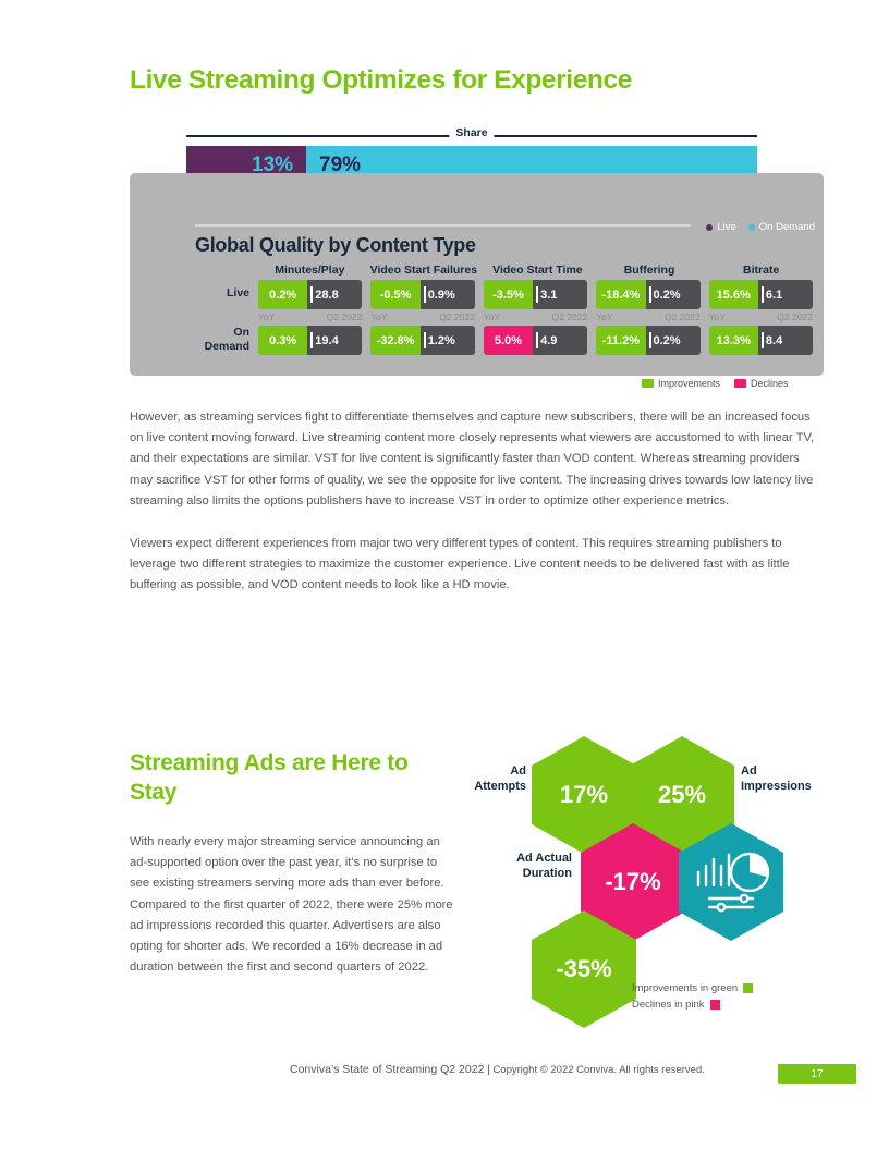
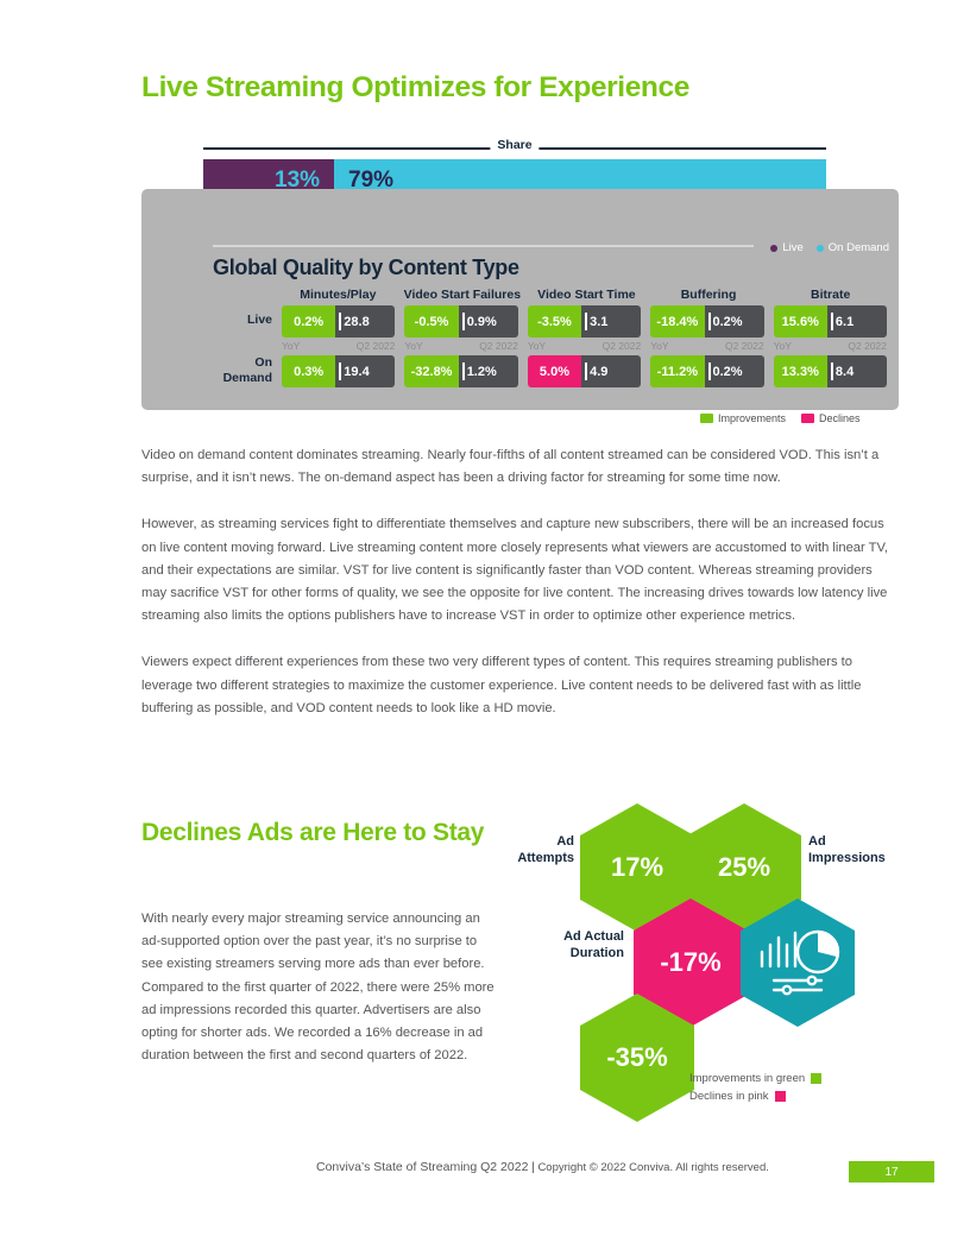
  Live Streaming Optimizes for Experience
  Share
  13%
  79%
  Live
  On Demand
  Global Quality by Content Type
  Minutes/Play
  Video Start Failures
  Video Start Time
  Buffering
  Bitrate
  Live
  0.2%
  28.8
  -0.5%
  0.9%
  -3.5%
  3.1
  -18.4%
  0.2%
  15.6%
  6.1
  YoY
  Q2 2022
  YoY
  Q2 2022
  YoY
  Q2 2022
  YoY
  Q2 2022
  YoY
  Q2 2022
  On
  Demand
  0.3%
  19.4
  -32.8%
  1.2%
  5.0%
  4.9
  -11.2%
  0.2%
  13.3%
  8.4
  Improvements
  Declines
+ Video on demand content dominates streaming. Nearly four-fifths of all content streamed can be considered VOD. This isn’t a surprise, and it isn’t news. The on-demand aspect has been a driving factor for streaming for some time now.
  However, as streaming services fight to differentiate themselves and capture new subscribers, there will be an increased focus on live content moving forward. Live streaming content more closely represents what viewers are accustomed to with linear TV, and their expectations are similar. VST for live content is significantly faster than VOD content. Whereas streaming providers may sacrifice VST for other forms of quality, we see the opposite for live content. The increasing drives towards low latency live streaming also limits the options publishers have to increase VST in order to optimize other experience metrics.
- Viewers expect different experiences from major two very different types of content. This requires streaming publishers to leverage two different strategies to maximize the customer experience. Live content needs to be delivered fast with as little buffering as possible, and VOD content needs to look like a HD movie.
+ Viewers expect different experiences from these two very different types of content. This requires streaming publishers to leverage two different strategies to maximize the customer experience. Live content needs to be delivered fast with as little buffering as possible, and VOD content needs to look like a HD movie.
- Streaming Ads are Here to Stay
+ Declines Ads are Here to Stay
  With nearly every major streaming service announcing an ad-supported option over the past year, it’s no surprise to see existing streamers serving more ads than ever before. Compared to the first quarter of 2022, there were 25% more ad impressions recorded this quarter. Advertisers are also opting for shorter ads. We recorded a 16% decrease in ad duration between the first and second quarters of 2022.
  17%
  Ad
  Attempts
  25%
  Ad
  Impressions
  -17%
  Ad Actual
  Duration
  -35%
  Improvements in green
  Declines in pink
  Conviva’s State of Streaming Q2 2022 | Copyright © 2022 Conviva. All rights reserved.
  17
